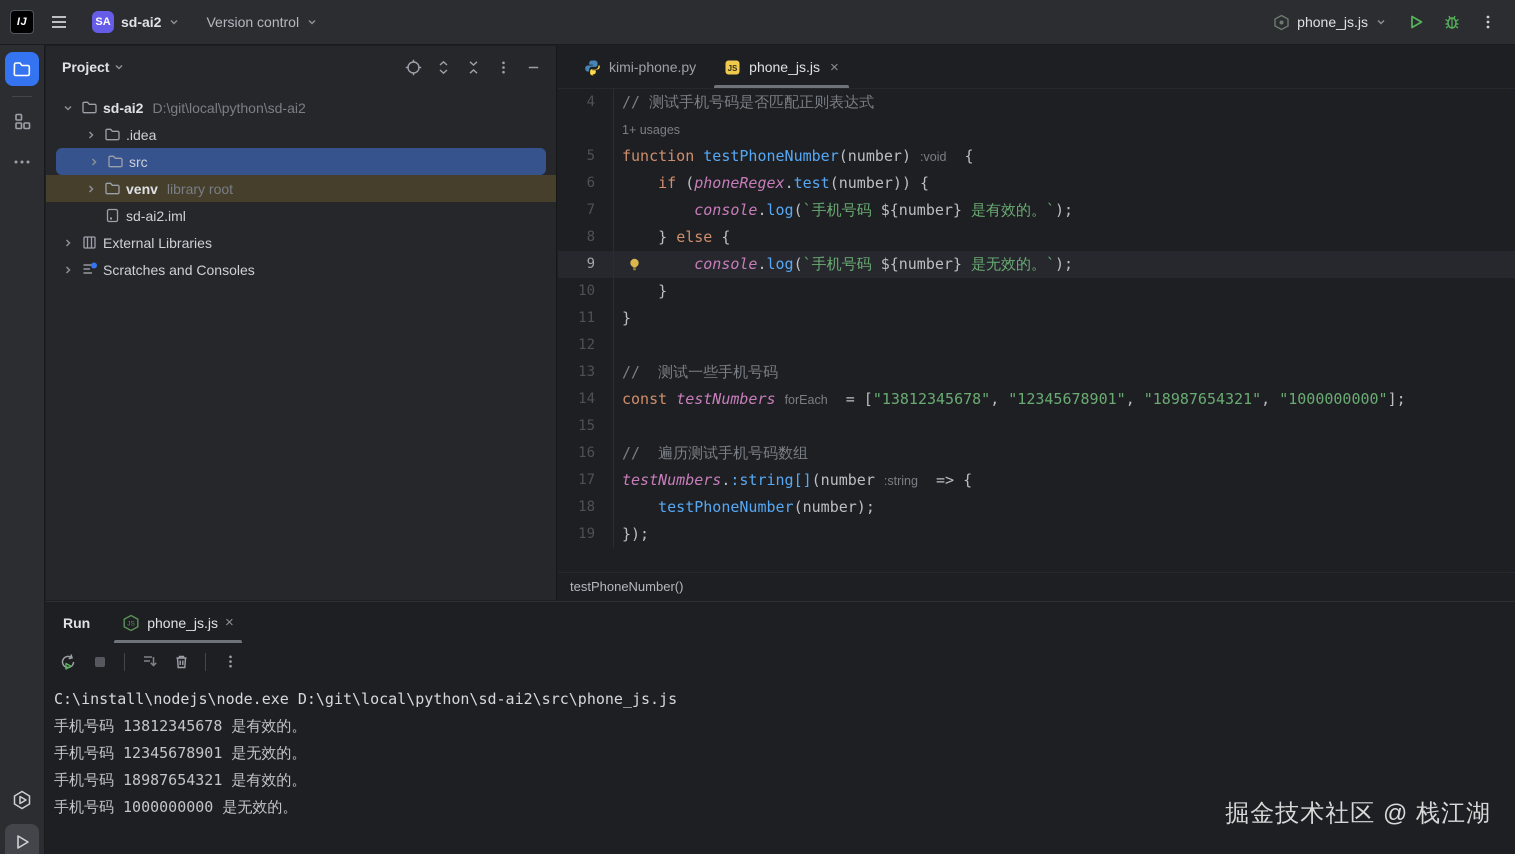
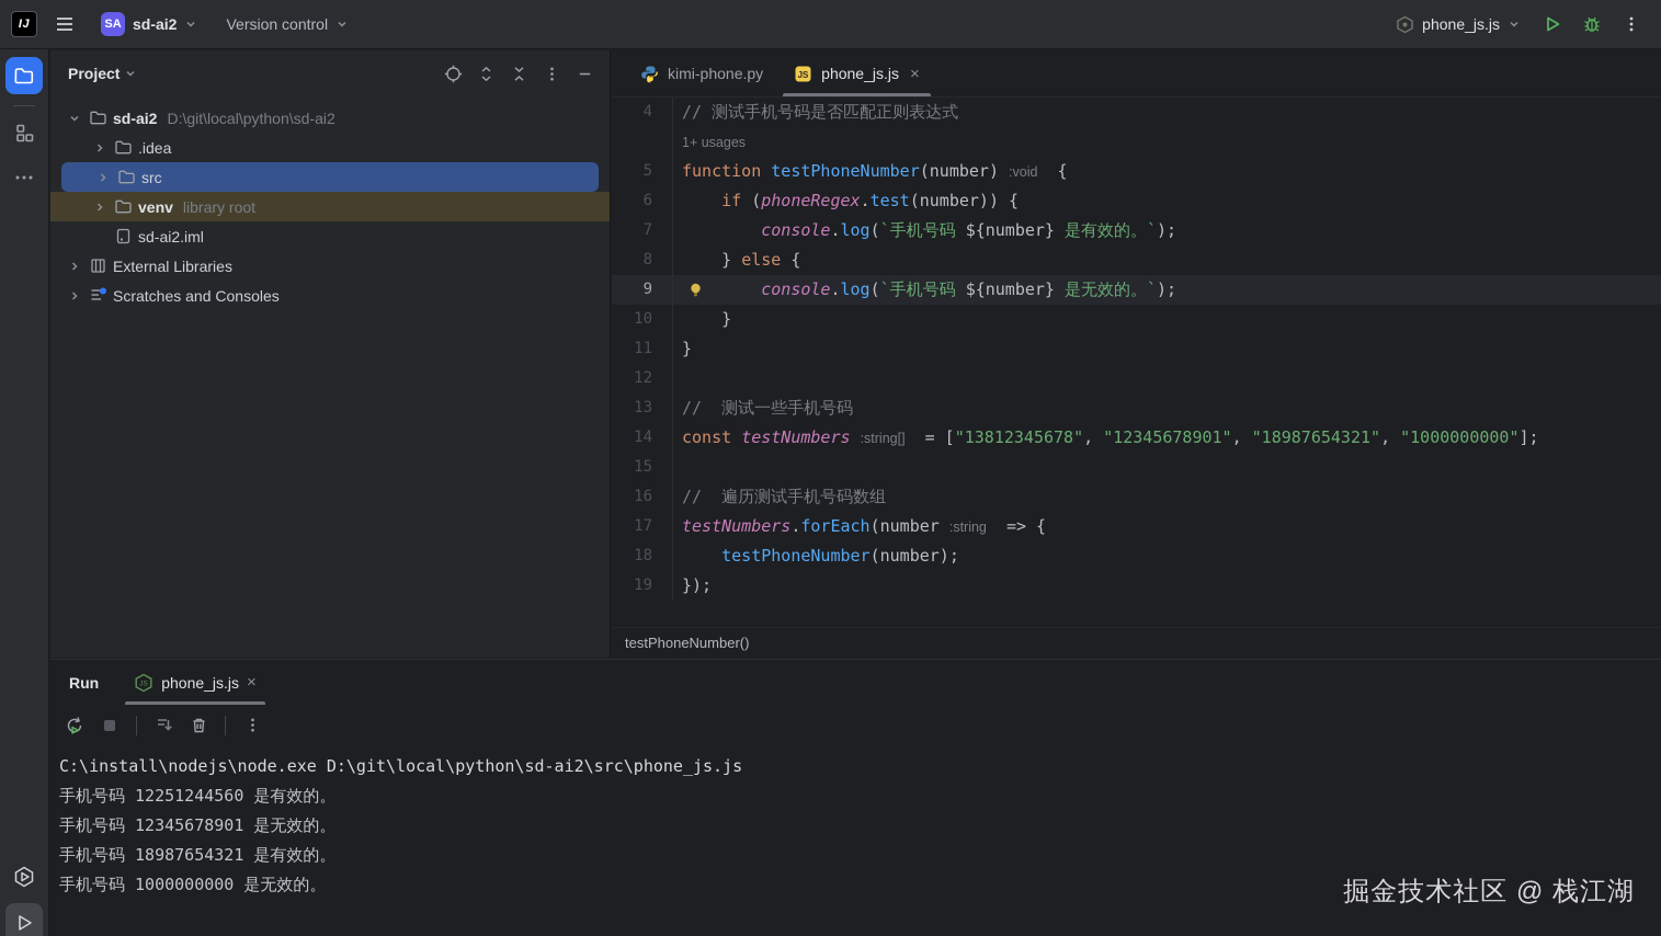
  IJ
  SA
  sd-ai2
  Version control
  phone_js.js
  Project
  sd-ai2
  D:\git\local\python\sd-ai2
  .idea
  src
  venv
  library root
  sd-ai2.iml
  External Libraries
  Scratches and Consoles
  kimi-phone.py
  JS
  phone_js.js
  ×
  4
  // 测试手机号码是否匹配正则表达式
  1+ usages
  5
  function testPhoneNumber(number) :void {
  6
  if (phoneRegex.test(number)) {
  7
  console.log(`手机号码 ${number} 是有效的。`);
  8
  } else {
  9
  console.log(`手机号码 ${number} 是无效的。`);
  10
  }
  11
  }
  12
  13
  // 测试一些手机号码
  14
- const testNumbers forEach = ["13812345678", "12345678901", "18987654321", "1000000000"];
+ const testNumbers :string[] = ["13812345678", "12345678901", "18987654321", "1000000000"];
  15
  16
  // 遍历测试手机号码数组
  17
- testNumbers.:string[](number :string => {
+ testNumbers.forEach(number :string => {
  18
  testPhoneNumber(number);
  19
  });
  testPhoneNumber()
  Run
  phone_js.js
  ×
  C:\install\nodejs\node.exe D:\git\local\python\sd-ai2\src\phone_js.js
- 手机号码 13812345678 是有效的。
+ 手机号码 12251244560 是有效的。
  手机号码 12345678901 是无效的。
  手机号码 18987654321 是有效的。
  手机号码 1000000000 是无效的。
  掘金技术社区 @ 栈江湖
